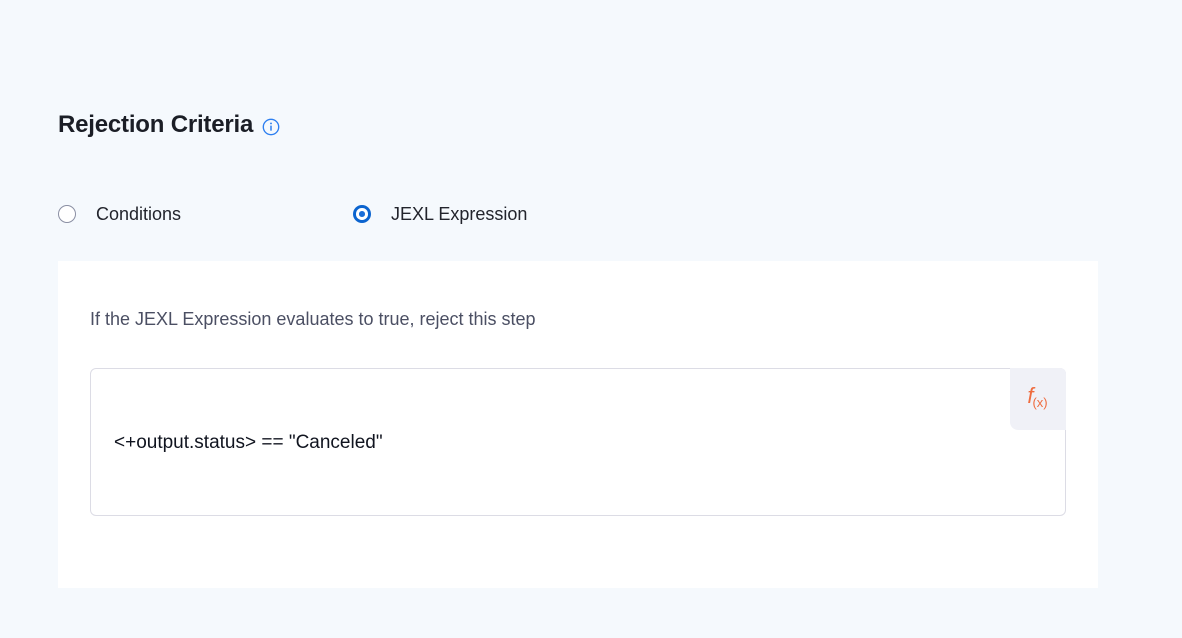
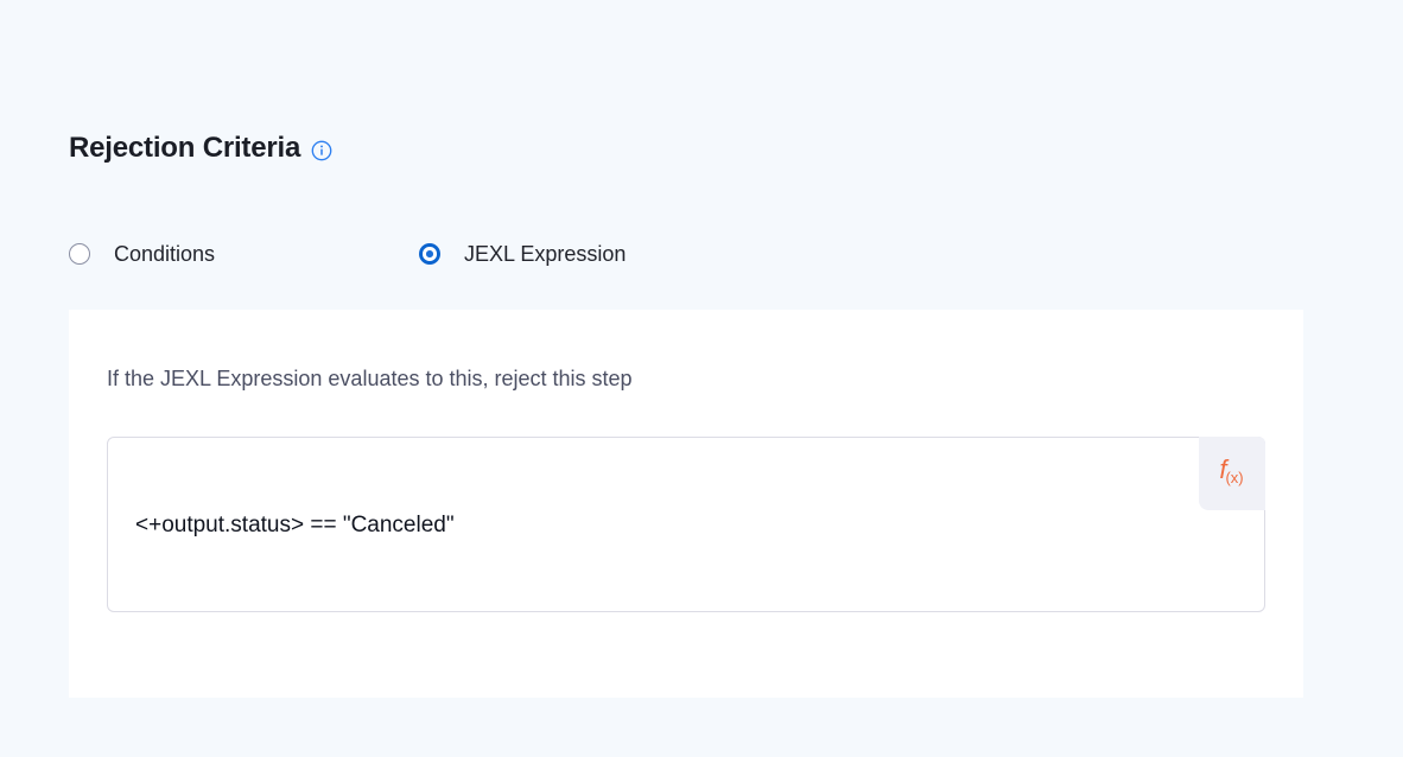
  Rejection Criteria
  Conditions
  JEXL Expression
- If the JEXL Expression evaluates to true, reject this step
+ If the JEXL Expression evaluates to this, reject this step
  <+output.status> == "Canceled"
  f
  (x)
